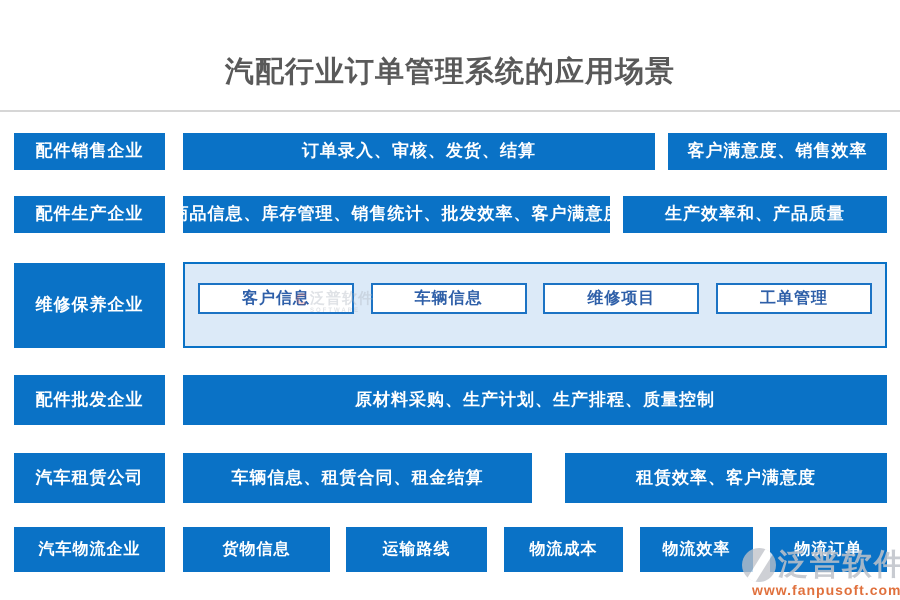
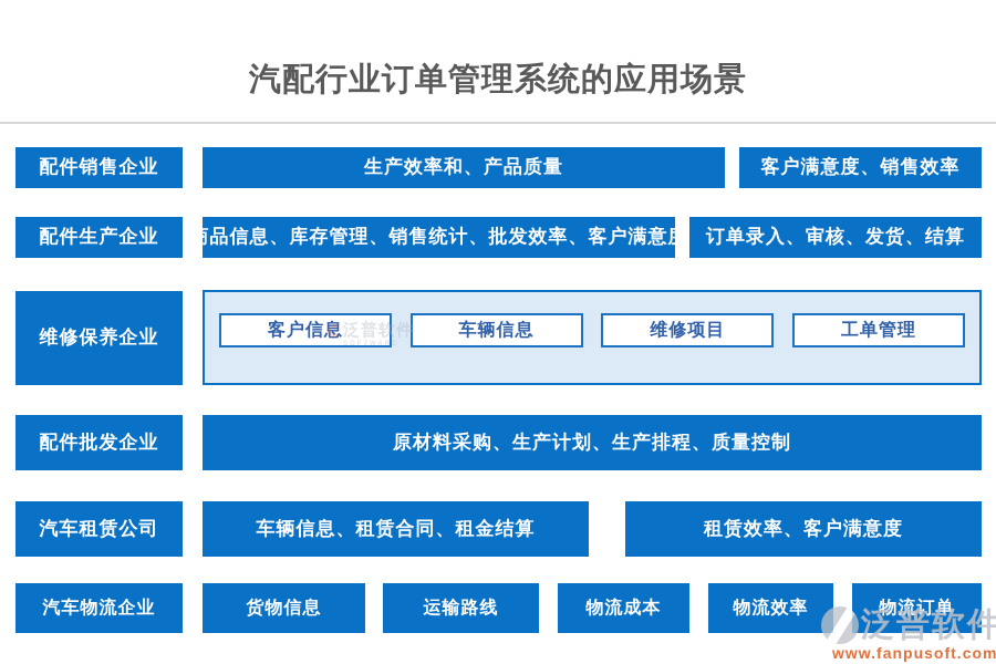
  汽配行业订单管理系统的应用场景
  配件销售企业
- 订单录入、审核、发货、结算
+ 生产效率和、产品质量
  客户满意度、销售效率
  配件生产企业
  商品信息、库存管理、销售统计、批发效率、客户满意度
- 生产效率和、产品质量
+ 订单录入、审核、发货、结算
  维修保养企业
  客户信息
  车辆信息
  维修项目
  工单管理
  泛普软件
  配件批发企业
  原材料采购、生产计划、生产排程、质量控制
  汽车租赁公司
  车辆信息、租赁合同、租金结算
  租赁效率、客户满意度
  汽车物流企业
  货物信息
  运输路线
  物流成本
  物流效率
  物流订单
  泛普软件
  www.fanpusoft.com
